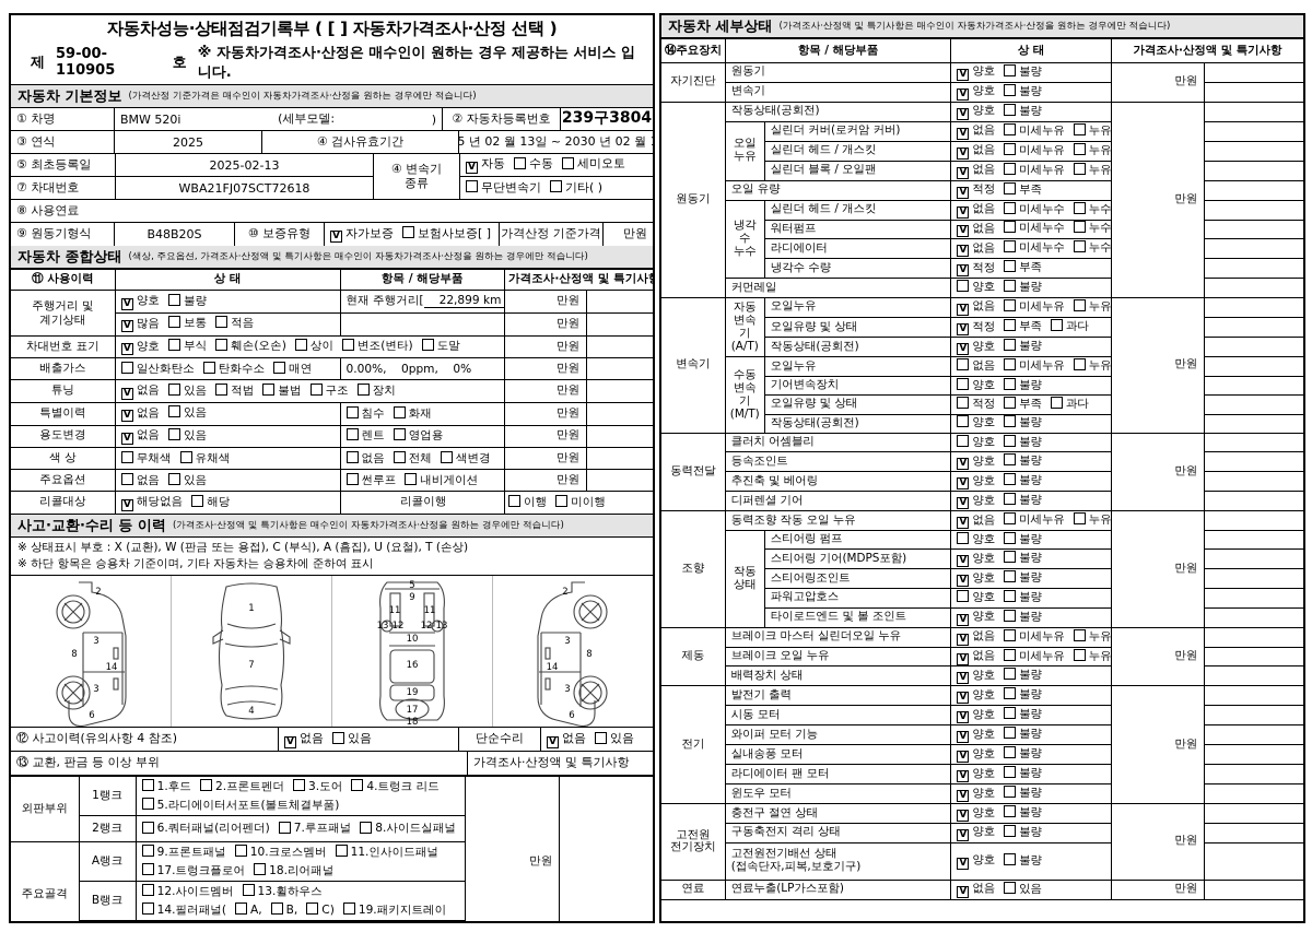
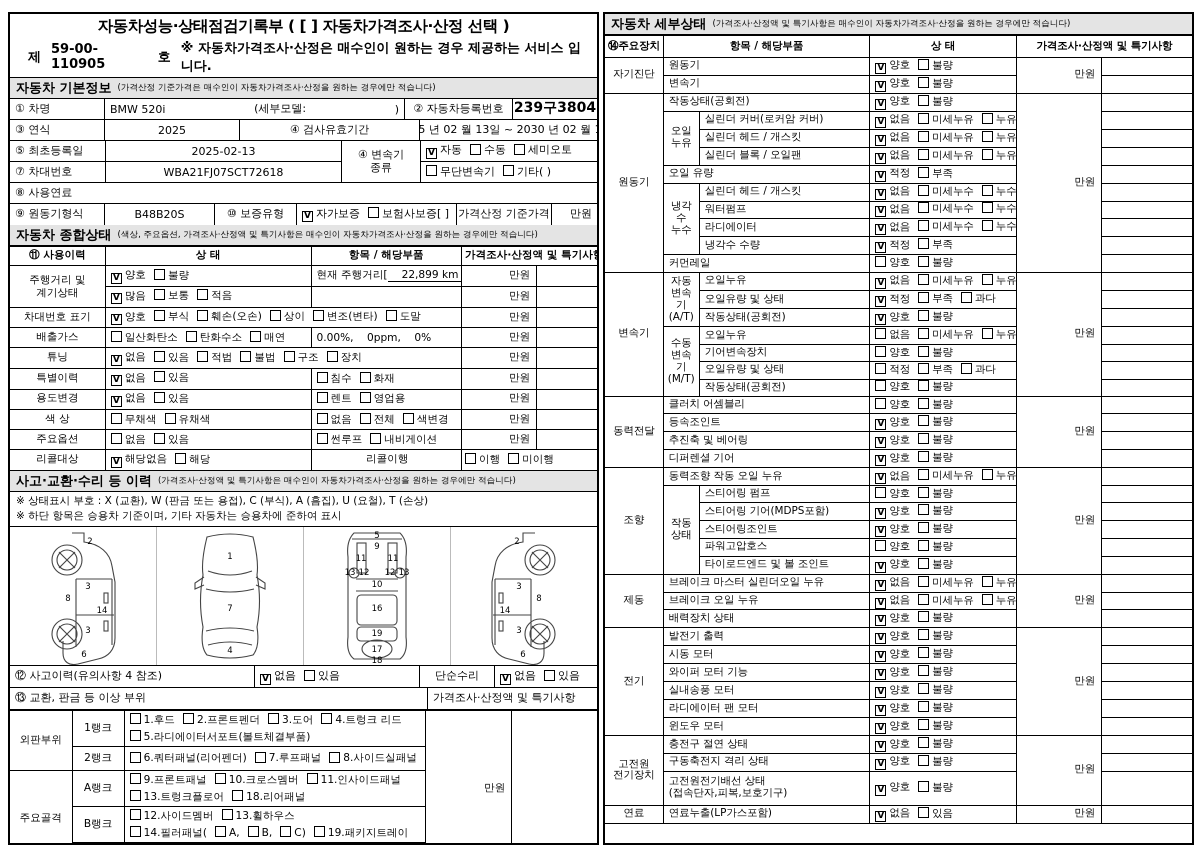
  자동차성능·상태점검기록부 ( [ ] 자동차가격조사·산정 선택 )
  제
  59-00-110905
  호
  ※ 자동차가격조사·산정은 매수인이 원하는 경우 제공하는 서비스 입니다.
  자동차 기본정보
  (가격산정 기준가격은 매수인이 자동차가격조사·산정을 원하는 경우에만 적습니다)
  ① 차명
  BMW 520i
  (세부모델:
  )
  ② 자동차등록번호
  239구3804
  ③ 연식
  2025
  ④ 검사유효기간
  5 년 02 월 13일 ~ 2030 년 02 월
  ⑤ 최초등록일
  ⑦ 차대번호
  2025-02-13
  WBA21FJ07SCT72618
  ④ 변속기
  종류
  V 자동 수동 세미오토
  무단변속기 기타( )
  ⑧ 사용연료
  ⑨ 원동기형식
  B48B20S
  ⑩ 보증유형
  V 자가보증 보험사보증[ ]
  가격산정 기준가격
  만원
  자동차 종합상태
  (색상, 주요옵션, 가격조사·산정액 및 특기사항은 매수인이 자동차가격조사·산정을 원하는 경우에만 적습니다)
  ⑪ 사용이력	상 태	항목 / 해당부품	가격조사·산정액 및 특기사
  주행거리 및계기상태	V 양호 불량	현재 주행거리[ 22,899 km	만원
  V 많음 보통 적음		만원
  차대번호 표기	V 양호 부식 훼손(오손) 상이 변조(변타) 도말	만원
  배출가스	일산화탄소 탄화수소 매연	0.00%, 0ppm, 0%	만원
  튜닝	V 없음 있음 적법 불법 구조 장치	만원
  특별이력	V 없음 있음	침수 화재	만원
  용도변경	V 없음 있음	렌트 영업용	만원
  색 상	무채색 유채색	없음 전체 색변경	만원
  주요옵션	없음 있음	썬루프 내비게이션	만원
  리콜대상	V 해당없음 해당	리콜이행	이행 미이행
  사고·교환·수리 등 이력
  (가격조사·산정액 및 특기사항은 매수인이 자동차가격조사·산정을 원하는 경우에만 적습니다)
  ※ 상태표시 부호 : X (교환), W (판금 또는 용접), C (부식), A (흠집), U (요철), T (손상)
  ※ 하단 항목은 승용차 기준이며, 기타 자동차는 승용차에 준하여 표시
  2
  8
  3
  14
  3
  6
  1
  7
  4
  5
  9
  11
  11
  13
  12
  12
  13
  10
  16
  19
  17
  18
  2
  3
  14
  3
  8
  6
  ⑫ 사고이력(유의사항 4 참조)
  V 없음 있음
  단순수리
  V 없음 있음
  ⑬ 교환, 판금 등 이상 부위
  가격조사·산정액 및 특기사항
  외판부위	1랭크	1.후드 2.프론트펜더 3.도어 4.트렁크 리드5.라디에이터서포트(볼트체결부품)	만원
  2랭크	6.쿼터패널(리어펜더) 7.루프패널 8.사이드실패널
- 주요골격	A랭크	9.프론트패널 10.크로스멤버 11.인사이드패널17.트렁크플로어 18.리어패널
+ 주요골격	A랭크	9.프론트패널 10.크로스멤버 11.인사이드패널13.트렁크플로어 18.리어패널
  B랭크	12.사이드멤버 13.휠하우스14.필러패널( A, B, C) 19.패키지트레이
  자동차 세부상태
  (가격조사·산정액 및 특기사항은 매수인이 자동차가격조사·산정을 원하는 경우에만 적습니다)
  ⑭주요장치	항목 / 해당부품	상 태	가격조사·산정액 및 특기사항
  자기진단	원동기	V 양호 불량	만원
  변속기	V 양호 불량
  원동기	작동상태(공회전)	V 양호 불량	만원
  오일누유	실린더 커버(로커암 커버)	V 없음 미세누유 누유
  실린더 헤드 / 개스킷	V 없음 미세누유 누유
  실린더 블록 / 오일팬	V 없음 미세누유 누유
  오일 유량	V 적정 부족
  냉각수누수	실린더 헤드 / 개스킷	V 없음 미세누수 누수
  워터펌프	V 없음 미세누수 누수
  라디에이터	V 없음 미세누수 누수
  냉각수 수량	V 적정 부족
  커먼레일	양호 불량
  변속기	자동변속기(A/T)	오일누유	V 없음 미세누유 누유	만원
  오일유량 및 상태	V 적정 부족 과다
  작동상태(공회전)	V 양호 불량
  수동변속기(M/T)	오일누유	없음 미세누유 누유
  기어변속장치	양호 불량
  오일유량 및 상태	적정 부족 과다
  작동상태(공회전)	양호 불량
  동력전달	클러치 어셈블리	양호 불량	만원
  등속조인트	V 양호 불량
  추진축 및 베어링	V 양호 불량
  디퍼렌셜 기어	V 양호 불량
  조향	동력조향 작동 오일 누유	V 없음 미세누유 누유	만원
  작동상태	스티어링 펌프	양호 불량
  스티어링 기어(MDPS포함)	V 양호 불량
  스티어링조인트	V 양호 불량
  파워고압호스	양호 불량
  타이로드엔드 및 볼 조인트	V 양호 불량
  제동	브레이크 마스터 실린더오일 누유	V 없음 미세누유 누유	만원
  브레이크 오일 누유	V 없음 미세누유 누유
  배력장치 상태	V 양호 불량
  전기	발전기 출력	V 양호 불량	만원
  시동 모터	V 양호 불량
  와이퍼 모터 기능	V 양호 불량
  실내송풍 모터	V 양호 불량
  라디에이터 팬 모터	V 양호 불량
  윈도우 모터	V 양호 불량
  고전원전기장치	충전구 절연 상태	V 양호 불량	만원
  구동축전지 격리 상태	V 양호 불량
  고전원전기배선 상태(접속단자,피복,보호기구)	V 양호 불량
  연료	연료누출(LP가스포함)	V 없음 있음	만원
